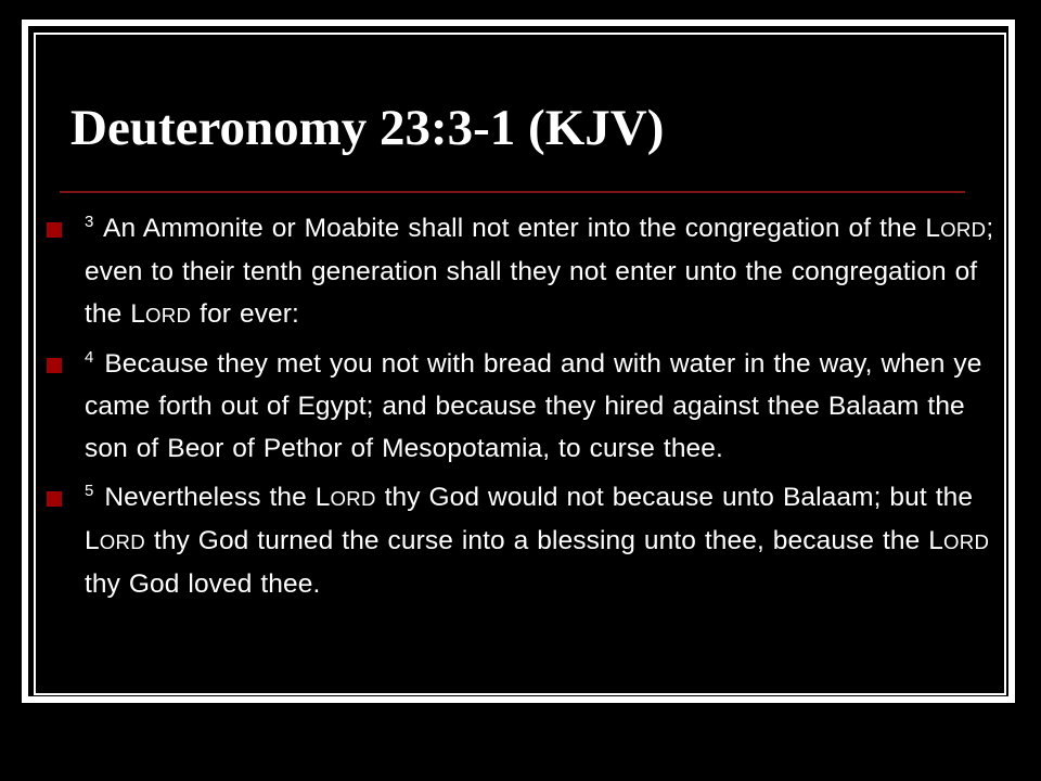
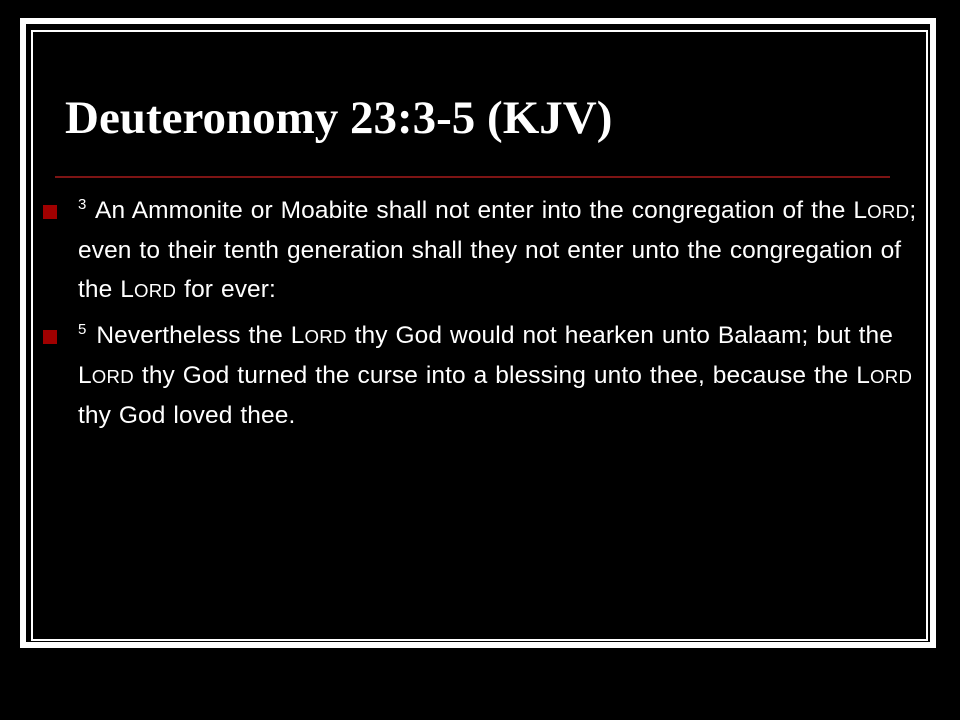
- Deuteronomy 23:3-1 (KJV)
+ Deuteronomy 23:3-5 (KJV)
  3 An Ammonite or Moabite shall not enter into the congregation of the LORD; even to their tenth generation shall they not enter unto the congregation of the LORD for ever:
- 4 Because they met you not with bread and with water in the way, when ye came forth out of Egypt; and because they hired against thee Balaam the son of Beor of Pethor of Mesopotamia, to curse thee.
- 5 Nevertheless the LORD thy God would not because unto Balaam; but the LORD thy God turned the curse into a blessing unto thee, because the LORD thy God loved thee.
+ 5 Nevertheless the LORD thy God would not hearken unto Balaam; but the LORD thy God turned the curse into a blessing unto thee, because the LORD thy God loved thee.
